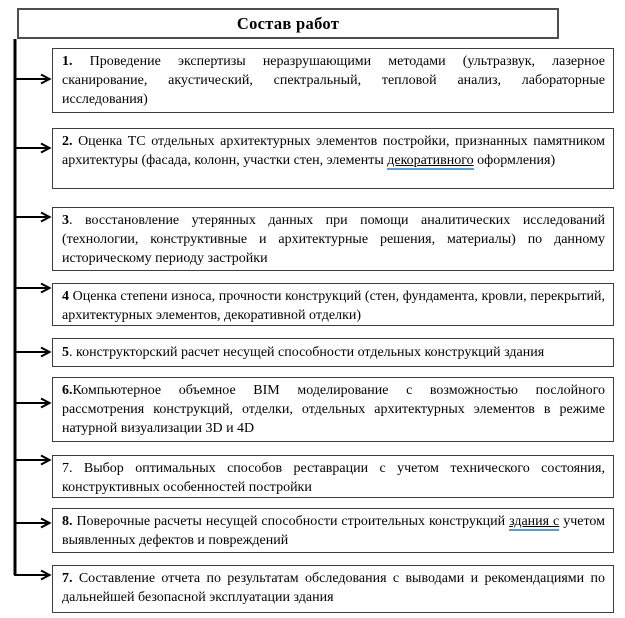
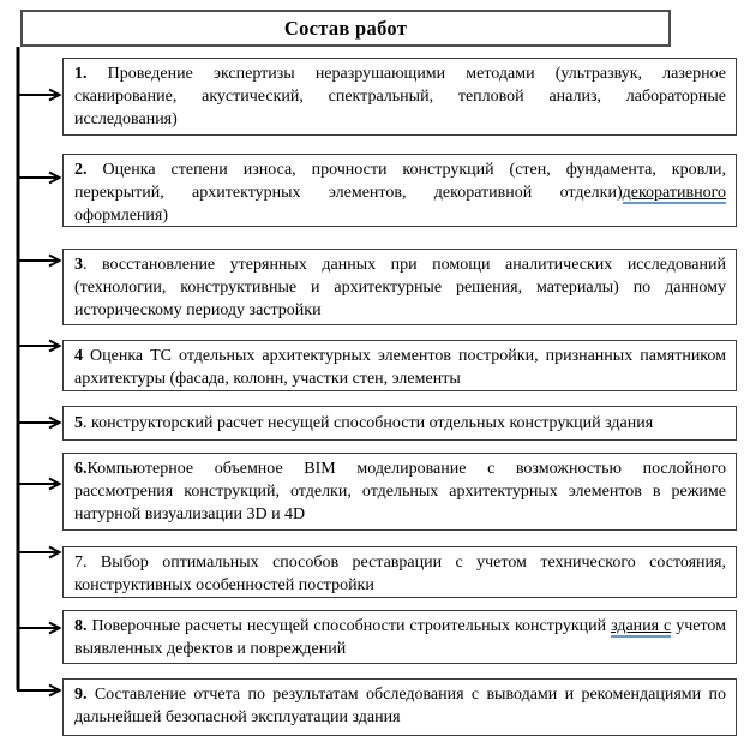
  Состав работ
  1. Проведение экспертизы неразрушающими методами (ультразвук, лазерное сканирование, акустический, спектральный, тепловой анализ, лабораторные исследования)
- 2. Оценка ТС отдельных архитектурных элементов постройки, признанных памятником архитектуры (фасада, колонн, участки стен, элементы декоративного оформления)
+ 2. Оценка степени износа, прочности конструкций (стен, фундамента, кровли, перекрытий, архитектурных элементов, декоративной отделки)декоративного оформления)
  3. восстановление утерянных данных при помощи аналитических исследований (технологии, конструктивные и архитектурные решения, материалы) по данному историческому периоду застройки
- 4 Оценка степени износа, прочности конструкций (стен, фундамента, кровли, перекрытий, архитектурных элементов, декоративной отделки)
+ 4 Оценка ТС отдельных архитектурных элементов постройки, признанных памятником архитектуры (фасада, колонн, участки стен, элементы
  5. конструкторский расчет несущей способности отдельных конструкций здания
  6.Компьютерное объемное BIM моделирование с возможностью послойного рассмотрения конструкций, отделки, отдельных архитектурных элементов в режиме натурной визуализации 3D и 4D
  7. Выбор оптимальных способов реставрации с учетом технического состояния, конструктивных особенностей постройки
  8. Поверочные расчеты несущей способности строительных конструкций здания с учетом выявленных дефектов и повреждений
- 7. Составление отчета по результатам обследования с выводами и рекомендациями по дальнейшей безопасной эксплуатации здания
+ 9. Составление отчета по результатам обследования с выводами и рекомендациями по дальнейшей безопасной эксплуатации здания
